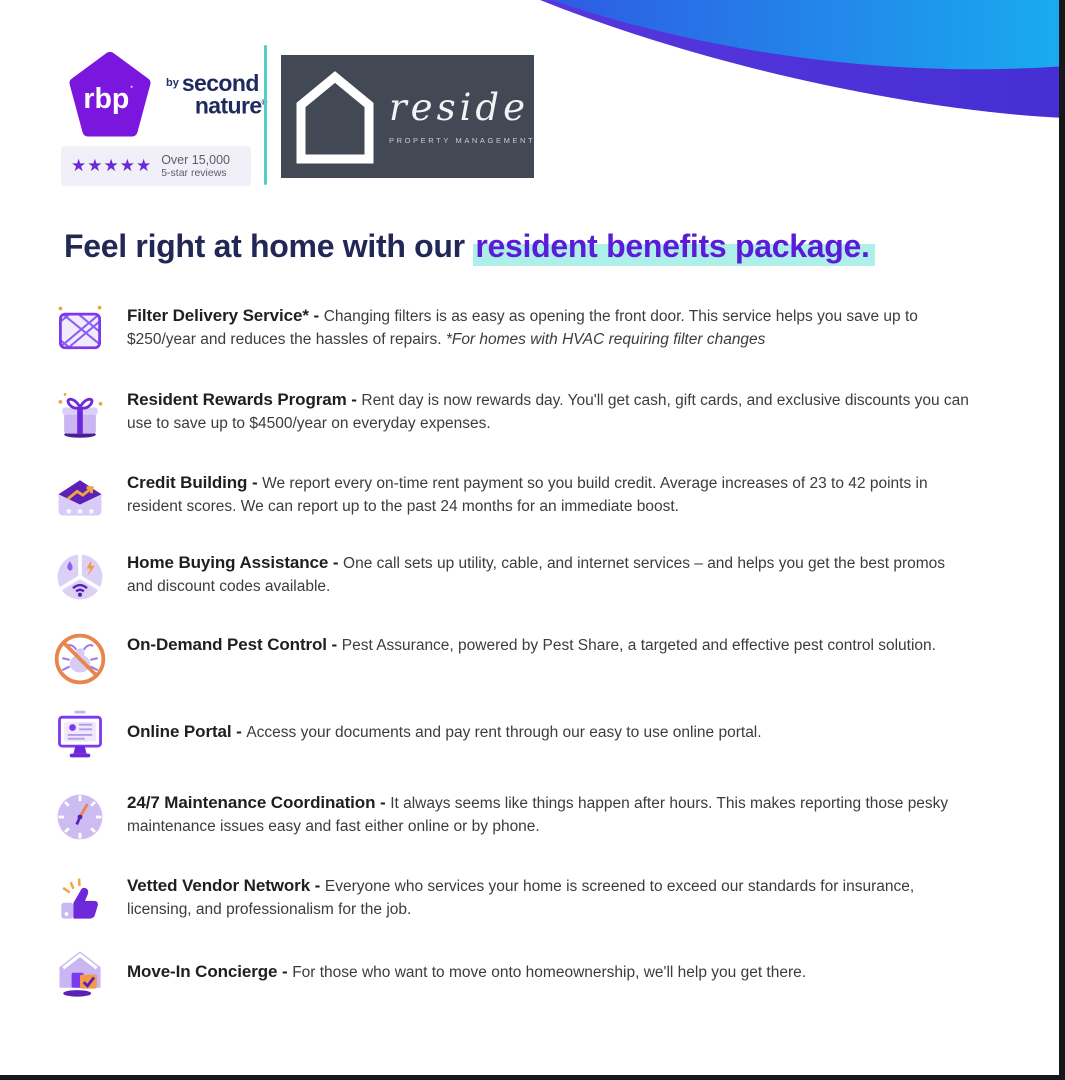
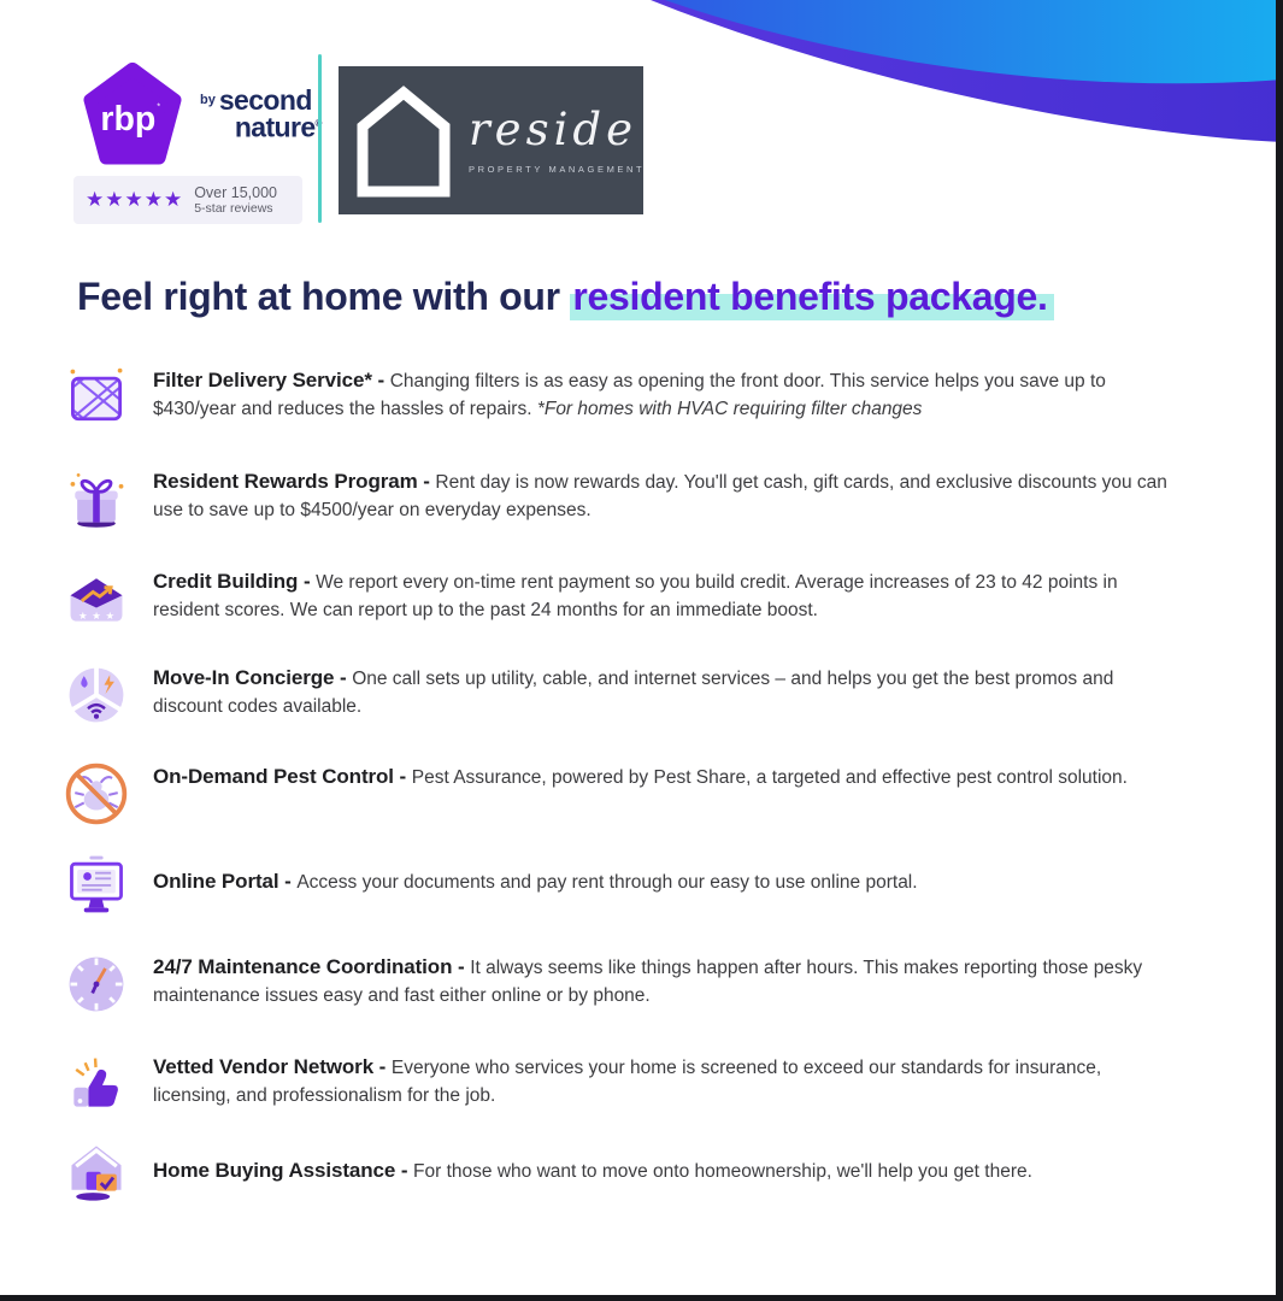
  rbp
  *
  by
  second
  nature
  ★★★★★
  Over 15,000
  5-star reviews
  reside
  PROPERTY MANAGEMENT
  Feel right at home with our resident benefits package.
- Filter Delivery Service* - Changing filters is as easy as opening the front door. This service helps you save up to $250/year and reduces the hassles of repairs. *For homes with HVAC requiring filter changes
+ Filter Delivery Service* - Changing filters is as easy as opening the front door. This service helps you save up to $430/year and reduces the hassles of repairs. *For homes with HVAC requiring filter changes
  Resident Rewards Program - Rent day is now rewards day. You'll get cash, gift cards, and exclusive discounts you can use to save up to $4500/year on everyday expenses.
  ★
  ★
  ★
  Credit Building - We report every on-time rent payment so you build credit. Average increases of 23 to 42 points in resident scores. We can report up to the past 24 months for an immediate boost.
- Home Buying Assistance - One call sets up utility, cable, and internet services – and helps you get the best promos and discount codes available.
+ Move-In Concierge - One call sets up utility, cable, and internet services – and helps you get the best promos and discount codes available.
  On-Demand Pest Control - Pest Assurance, powered by Pest Share, a targeted and effective pest control solution.
  Online Portal - Access your documents and pay rent through our easy to use online portal.
  24/7 Maintenance Coordination - It always seems like things happen after hours. This makes reporting those pesky maintenance issues easy and fast either online or by phone.
  Vetted Vendor Network - Everyone who services your home is screened to exceed our standards for insurance, licensing, and professionalism for the job.
- Move-In Concierge - For those who want to move onto homeownership, we'll help you get there.
+ Home Buying Assistance - For those who want to move onto homeownership, we'll help you get there.
